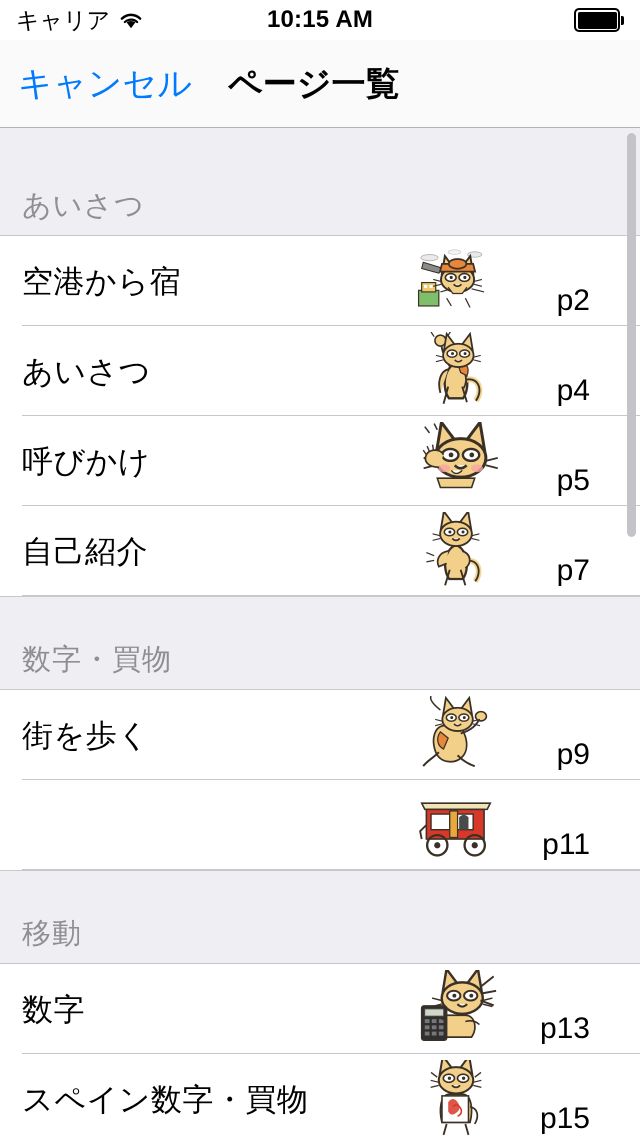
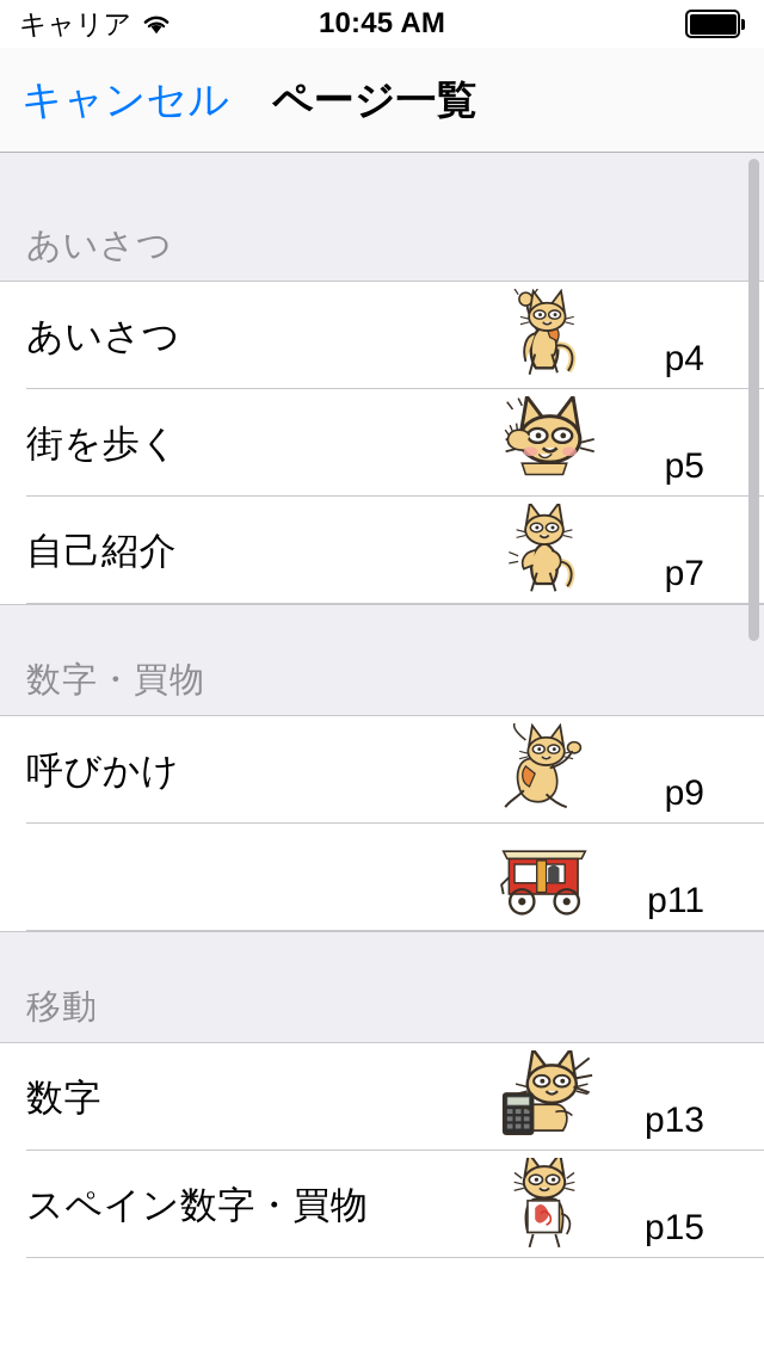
  キャリア
- 10:15 AM
+ 10:45 AM
  キャンセル
  ページ一覧
  あいさつ
- 空港から宿
- p2
  あいさつ
  p4
- 呼びかけ
+ 街を歩く
  p5
  自己紹介
  p7
  数字・買物
- 街を歩く
+ 呼びかけ
  p9
  p11
  移動
  数字
  p13
  スペイン数字・買物
  p15
